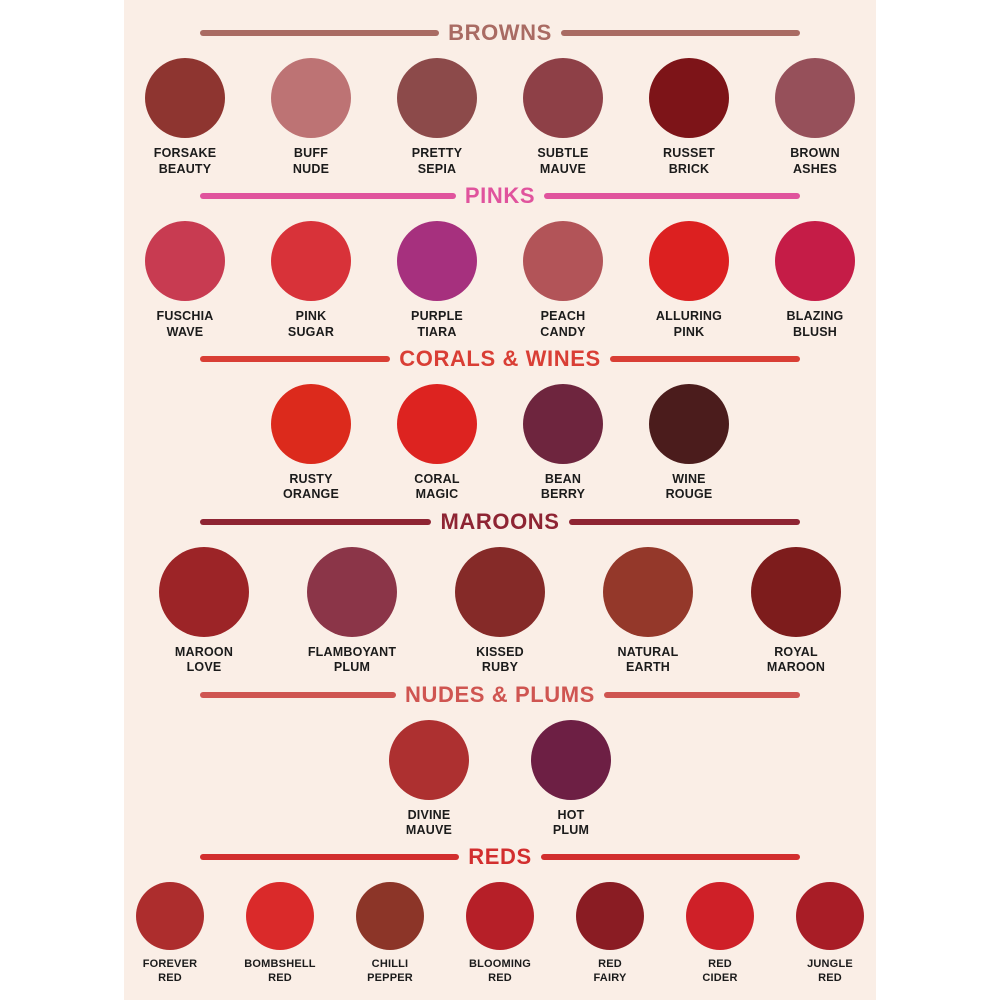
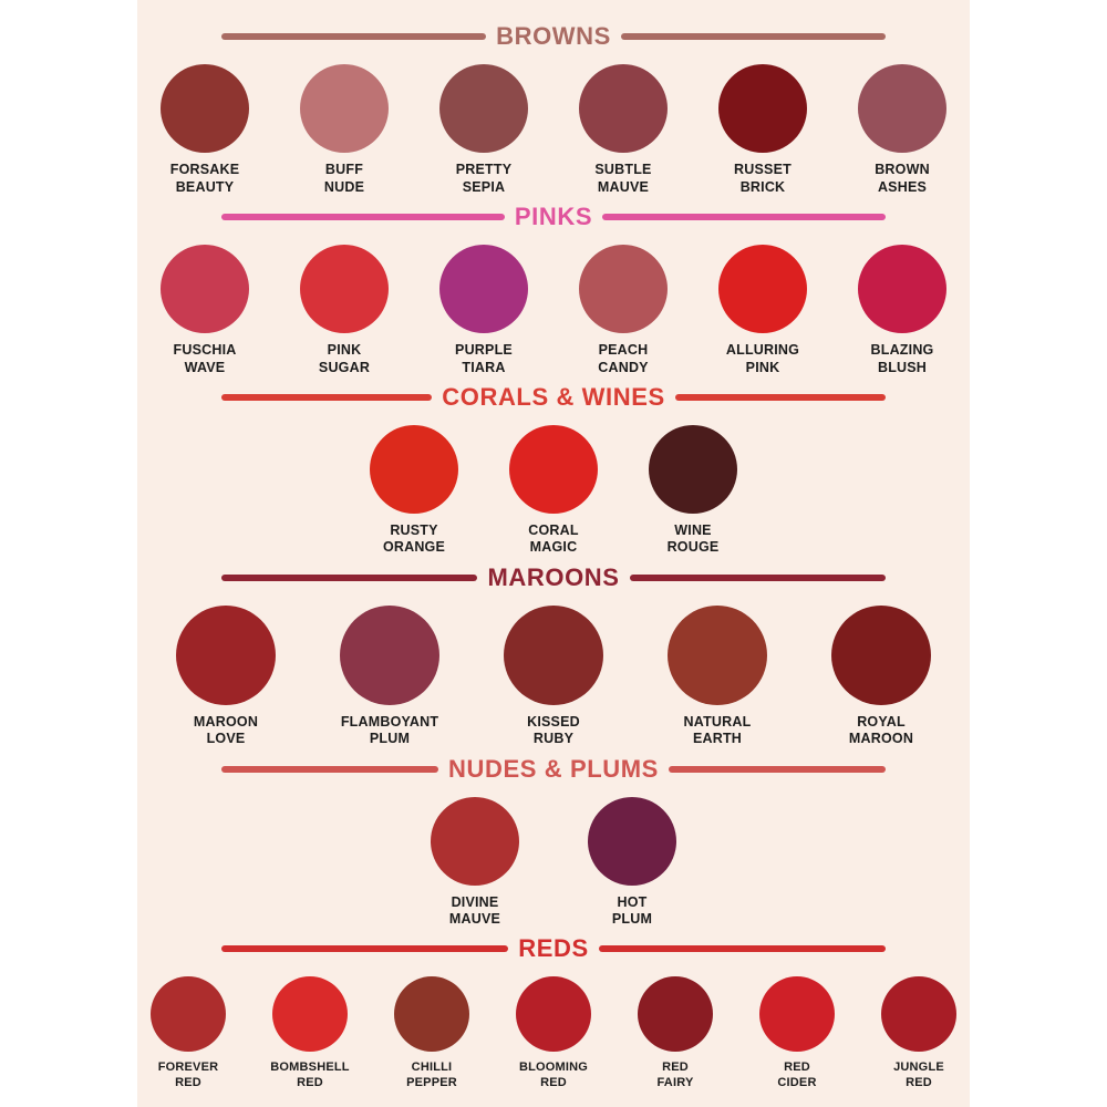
  BROWNS
  FORSAKE
  BEAUTY
  BUFF
  NUDE
  PRETTY
  SEPIA
  SUBTLE
  MAUVE
  RUSSET
  BRICK
  BROWN
  ASHES
  PINKS
  FUSCHIA
  WAVE
  PINK
  SUGAR
  PURPLE
  TIARA
  PEACH
  CANDY
  ALLURING
  PINK
  BLAZING
  BLUSH
  CORALS & WINES
  RUSTY
  ORANGE
  CORAL
  MAGIC
- BEAN
- BERRY
  WINE
  ROUGE
  MAROONS
  MAROON
  LOVE
  FLAMBOYANT
  PLUM
  KISSED
  RUBY
  NATURAL
  EARTH
  ROYAL
  MAROON
  NUDES & PLUMS
  DIVINE
  MAUVE
  HOT
  PLUM
  REDS
  FOREVER
  RED
  BOMBSHELL
  RED
  CHILLI
  PEPPER
  BLOOMING
  RED
  RED
  FAIRY
  RED
  CIDER
  JUNGLE
  RED
